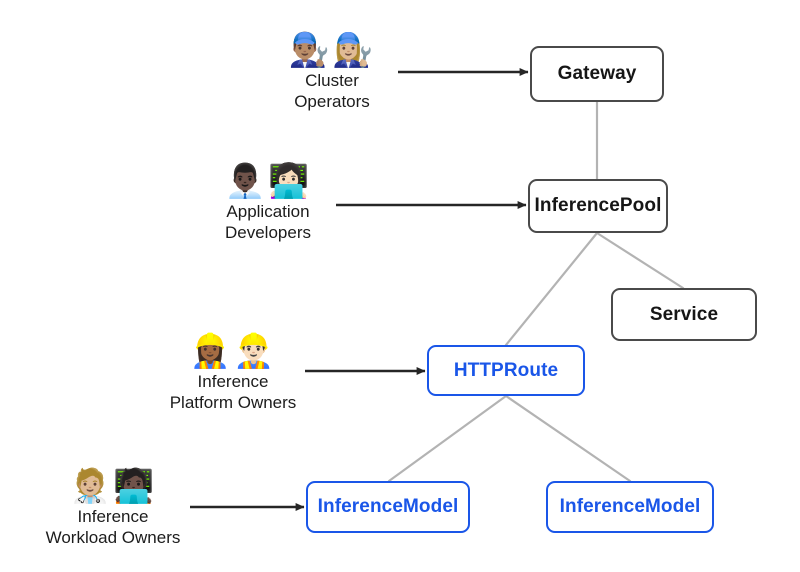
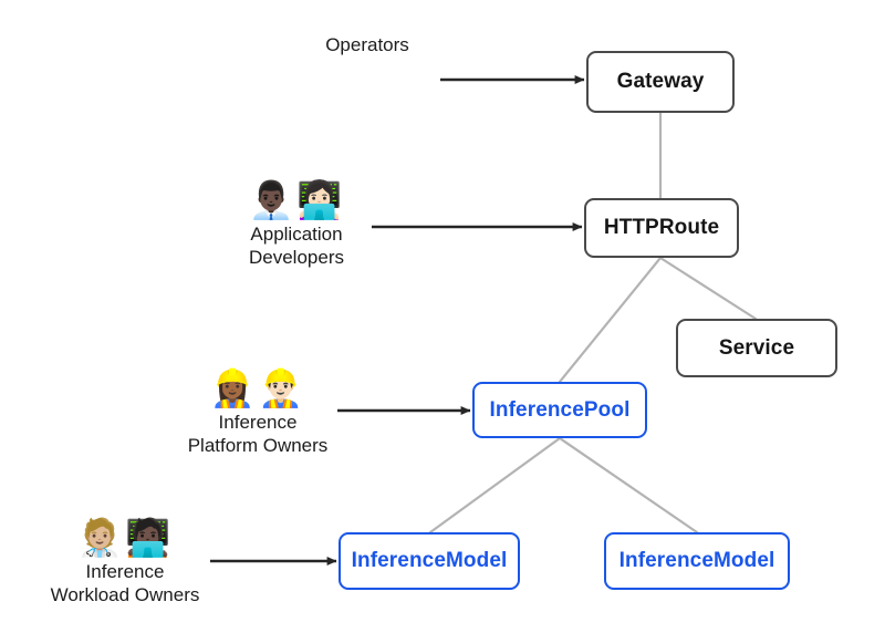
  Gateway
- InferencePool
+ HTTPRoute
  Service
- HTTPRoute
+ InferencePool
  InferenceModel
  InferenceModel
- 👨🏽‍🔧👩🏼‍🔧
- Cluster
  Operators
  👨🏿‍💼👩🏻‍💻
  Application
  Developers
  👷🏾‍♀️👷🏻‍♂️
  Inference
  Platform Owners
  🧑🏼‍⚕️🧑🏿‍💻
  Inference
  Workload Owners
